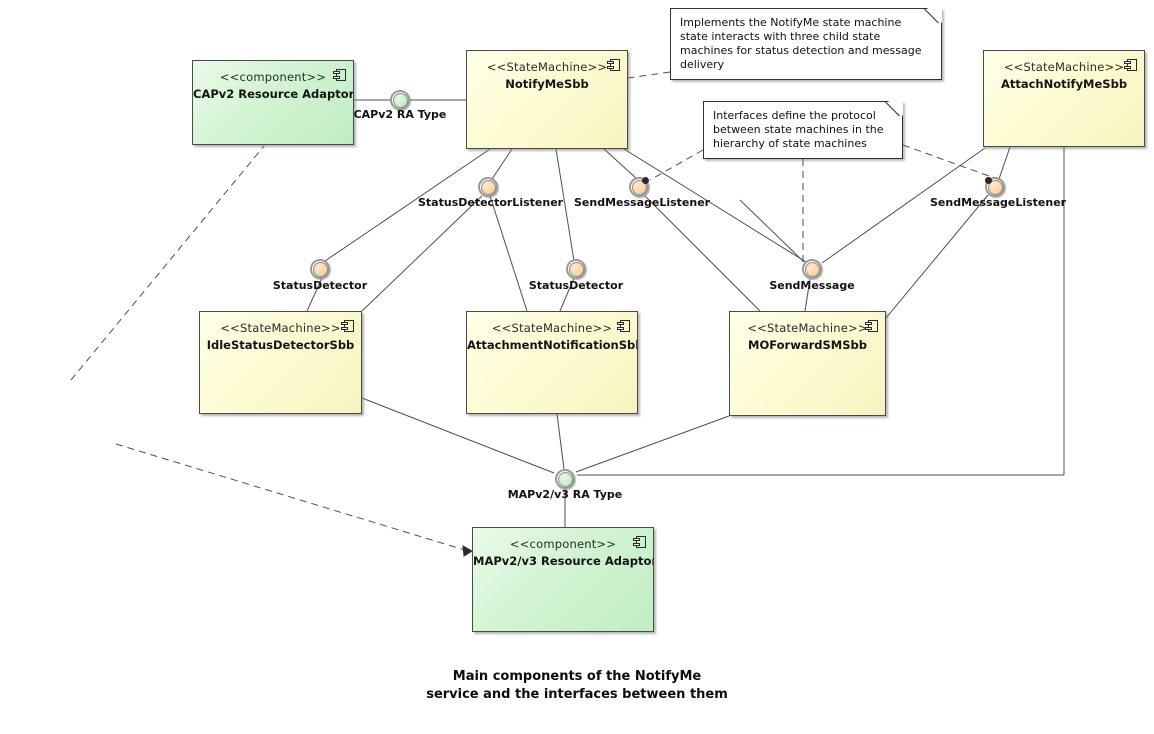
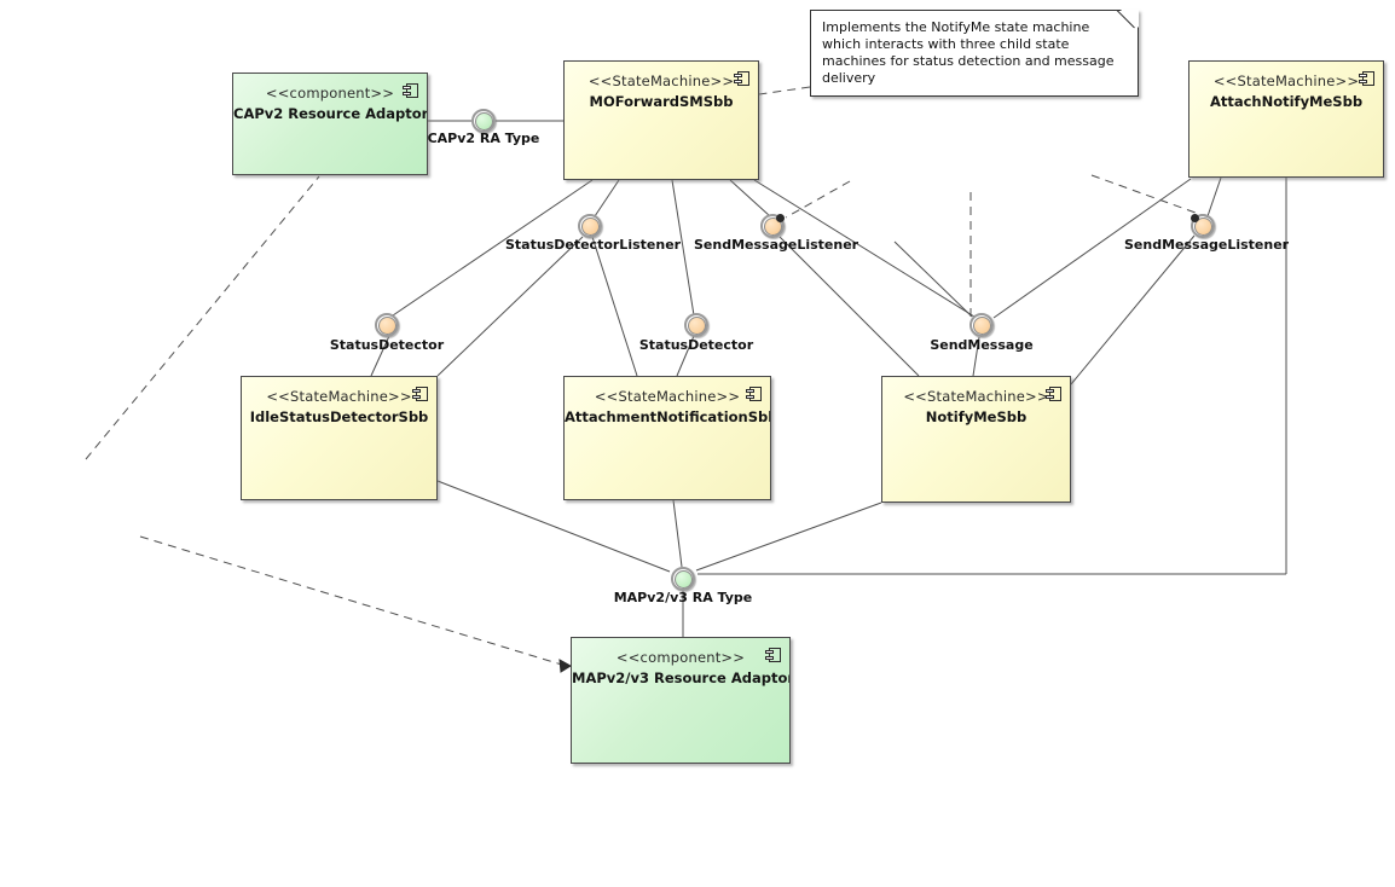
  <<component>>
  CAPv2 Resource Adaptor
  <<StateMachine>>
- NotifyMeSbb
+ MOForwardSMSbb
  <<StateMachine>>
  AttachNotifyMeSbb
  <<StateMachine>>
  IdleStatusDetectorSbb
  <<StateMachine>>
  AttachmentNotificationSb
  <<StateMachine>>
- MOForwardSMSbb
+ NotifyMeSbb
  <<component>>
  MAPv2/v3 Resource Adapto
  CAPv2 RA Type
  StatusDetectorListener
  SendMessageListener
  SendMessageListener
  StatusDetector
  StatusDetector
  SendMessage
  MAPv2/v3 RA Type
- Implements the NotifyMe state machine state interacts with three child state machines for status detection and message delivery
+ Implements the NotifyMe state machine which interacts with three child state machines for status detection and message delivery
- Interfaces define the protocol between state machines in the hierarchy of state machines
- Main components of the NotifyMe
- service and the interfaces between them
